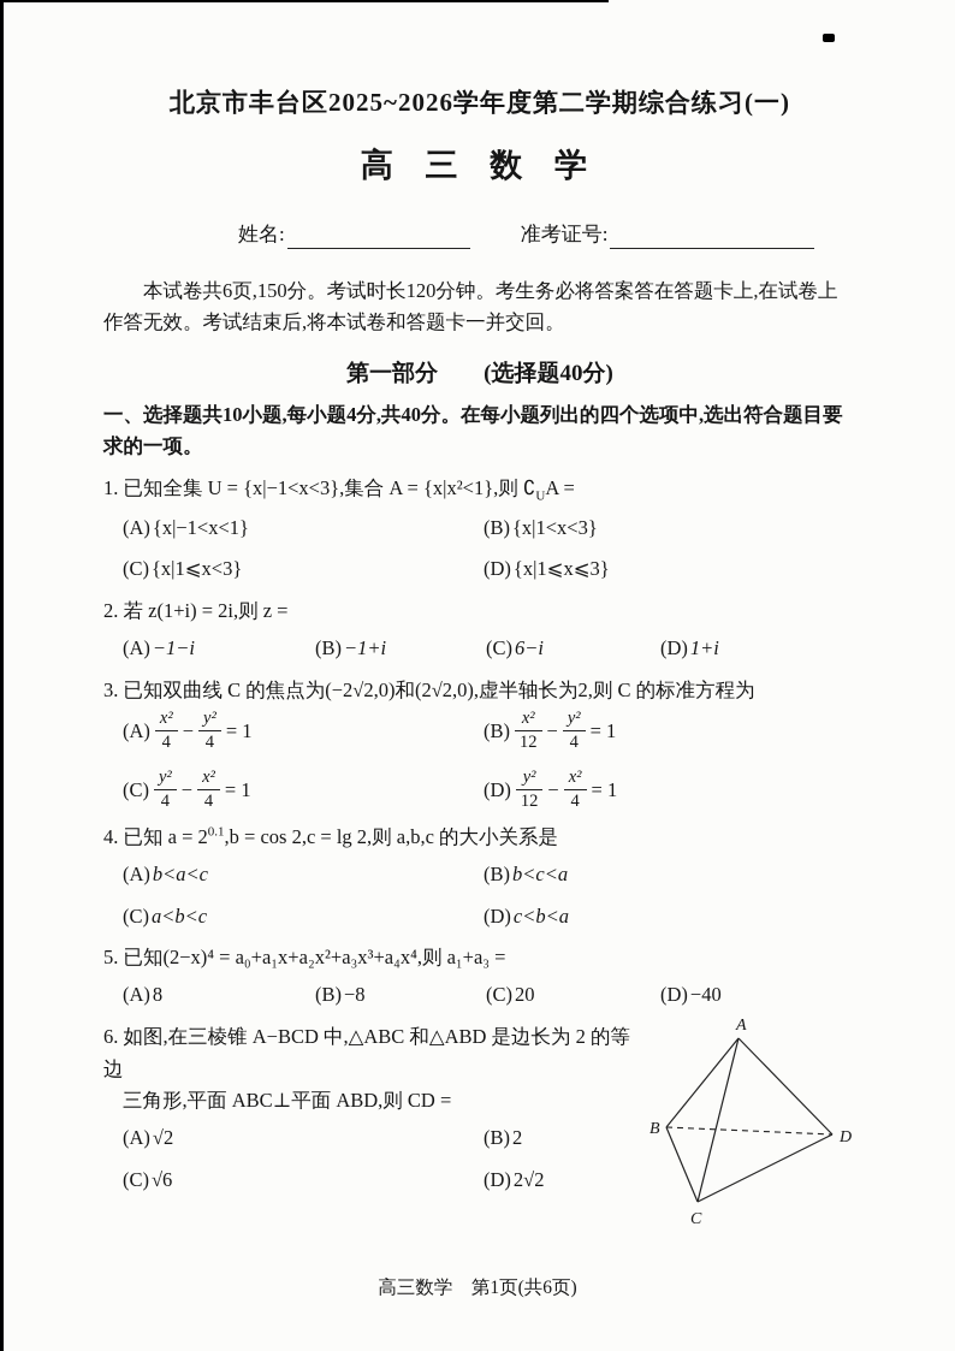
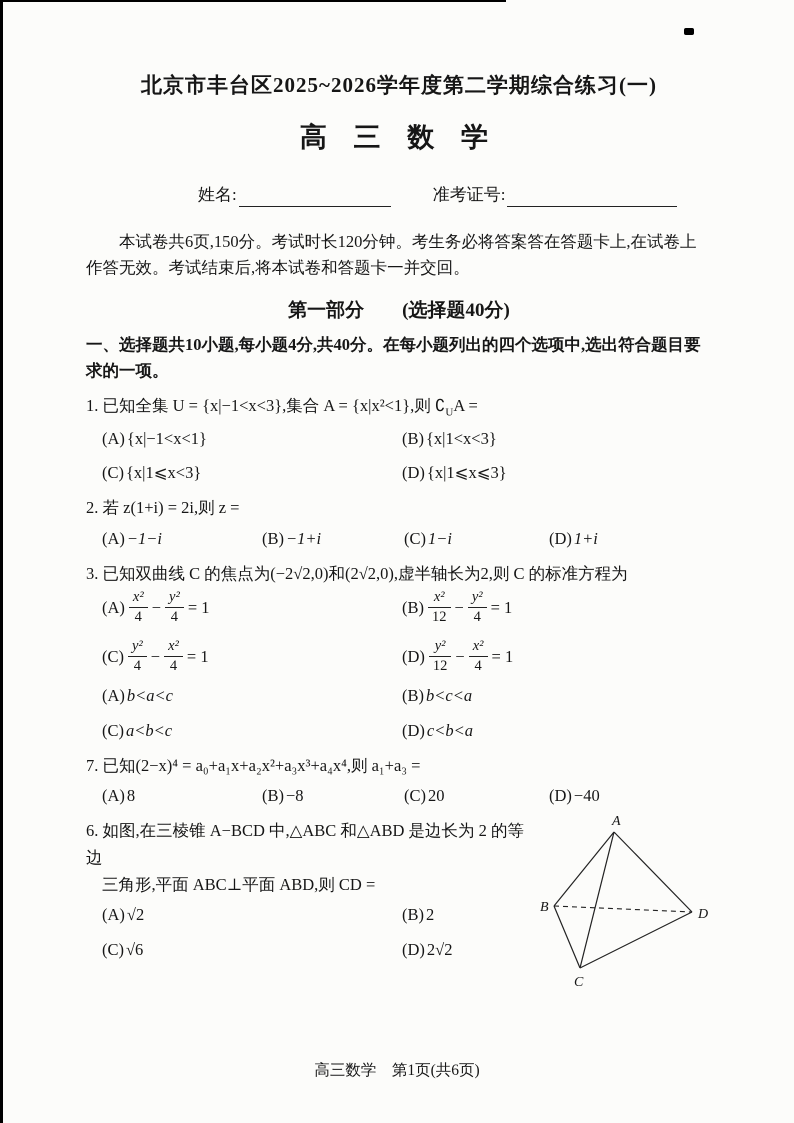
  北京市丰台区2025~2026学年度第二学期综合练习(一)
  高 三 数 学
  姓名:
  准考证号:
  本试卷共6页,150分。考试时长120分钟。考生务必将答案答在答题卡上,在试卷上作答无效。考试结束后,将本试卷和答题卡一并交回。
  第一部分 (选择题40分)
  一、选择题共10小题,每小题4分,共40分。在每小题列出的四个选项中,选出符合题目要求的一项。
  1. 已知全集 U = {x|−1<x<3},集合 A = {x|x²<1},则 ∁UA =
  (A){x|−1<x<1}
  (B){x|1<x<3}
  (C){x|1⩽x<3}
  (D){x|1⩽x⩽3}
  2. 若 z(1+i) = 2i,则 z =
  (A)−1−i
  (B)−1+i
- (C)6−i
+ (C)1−i
  (D)1+i
  3. 已知双曲线 C 的焦点为(−2√2,0)和(2√2,0),虚半轴长为2,则 C 的标准方程为
  (A)
  x²
  4
  −
  y²
  4
  = 1
  (B)
  x²
  12
  −
  y²
  4
  = 1
  (C)
  y²
  4
  −
  x²
  4
  = 1
  (D)
  y²
  12
  −
  x²
  4
  = 1
- 4. 已知 a = 20.1,b = cos 2,c = lg 2,则 a,b,c 的大小关系是
  (A)b<a<c
  (B)b<c<a
  (C)a<b<c
  (D)c<b<a
- 5. 已知(2−x)⁴ = a₀+a₁x+a₂x²+a₃x³+a₄x⁴,则 a₁+a₃ =
+ 7. 已知(2−x)⁴ = a₀+a₁x+a₂x²+a₃x³+a₄x⁴,则 a₁+a₃ =
  (A)8
  (B)−8
  (C)20
  (D)−40
  6. 如图,在三棱锥 A−BCD 中,△ABC 和△ABD 是边长为 2 的等边
  三角形,平面 ABC⊥平面 ABD,则 CD =
  (A)√2
  (B)2
  (C)√6
  (D)2√2
  A
  B
  C
  D
  高三数学 第1页(共6页)
